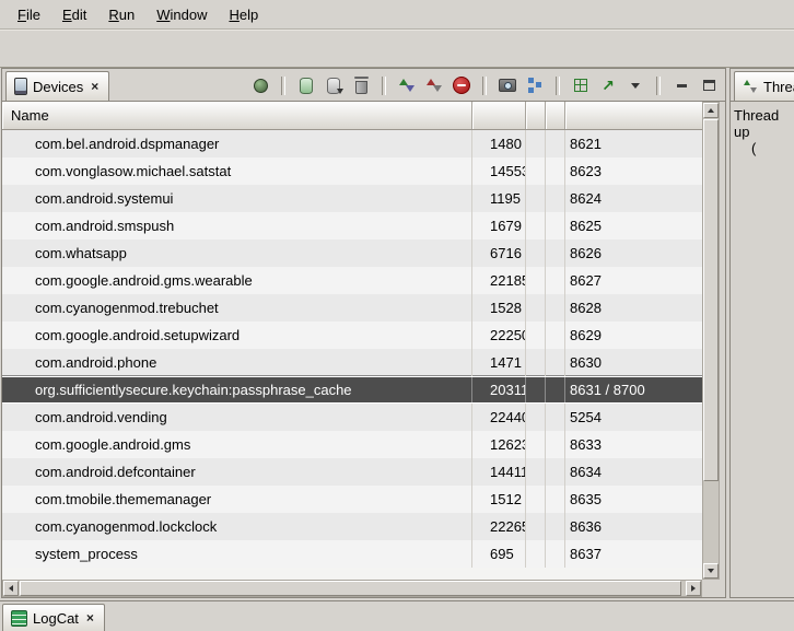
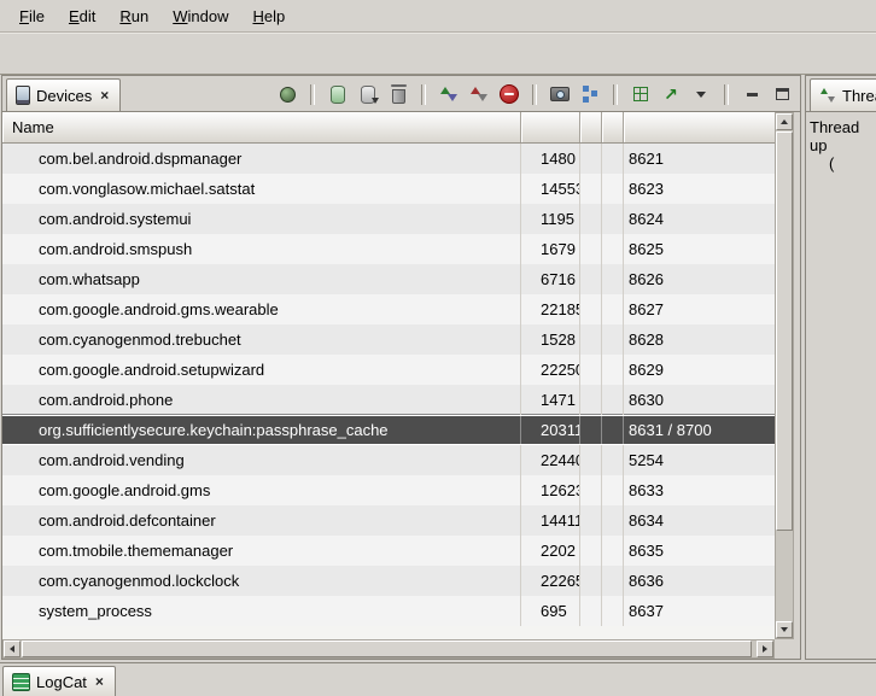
  File
  Edit
  Run
  Window
  Help
  Devices
  ×
  Name
  com.bel.android.dspmanager
  1480
  8621
  com.vonglasow.michael.satstat
  14553
  8623
  com.android.systemui
  1195
  8624
  com.android.smspush
  1679
  8625
  com.whatsapp
  6716
  8626
  com.google.android.gms.wearable
  22185
  8627
  com.cyanogenmod.trebuchet
  1528
  8628
  com.google.android.setupwizard
  22250
  8629
  com.android.phone
  1471
  8630
  org.sufficientlysecure.keychain:passphrase_cache
  20311
  8631 / 8700
  com.android.vending
  22440
  5254
  com.google.android.gms
  12623
  8633
  com.android.defcontainer
  14411
  8634
  com.tmobile.thememanager
- 1512
+ 2202
  8635
  com.cyanogenmod.lockclock
  22265
  8636
  system_process
  695
  8637
  Thread up
  (
  LogCat
  ×
